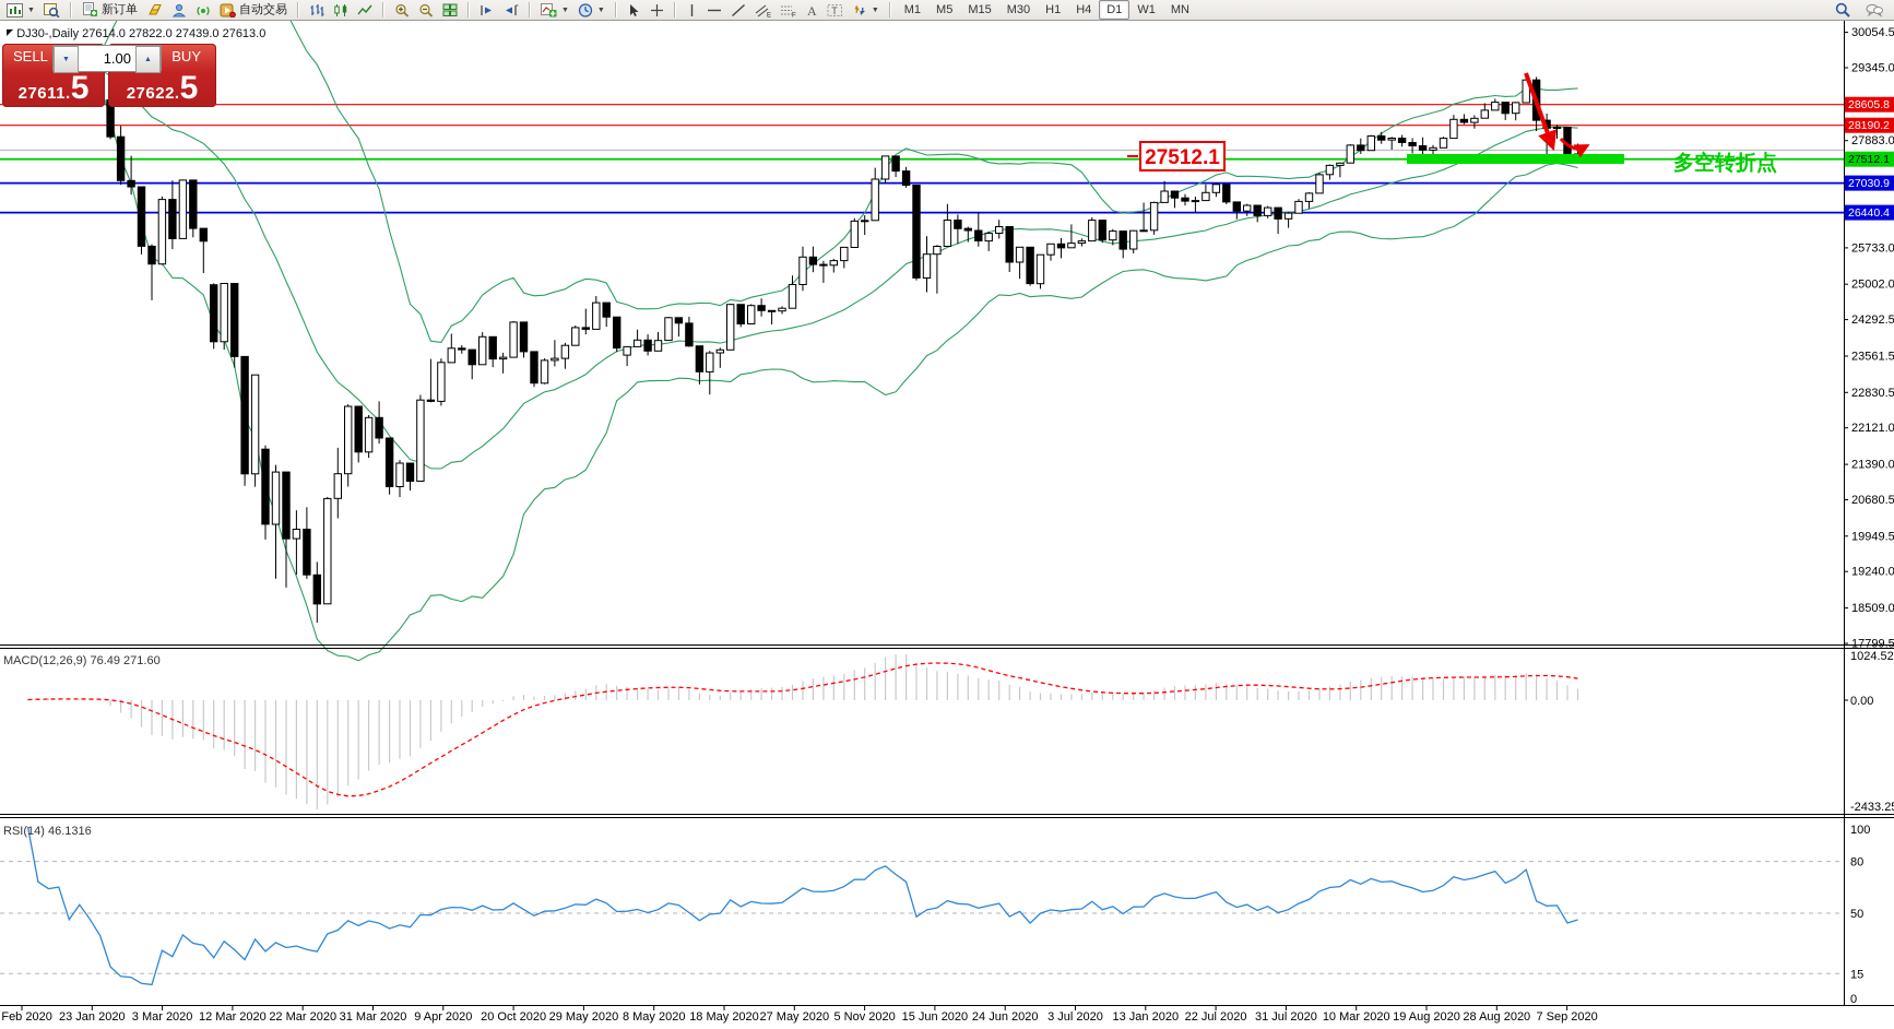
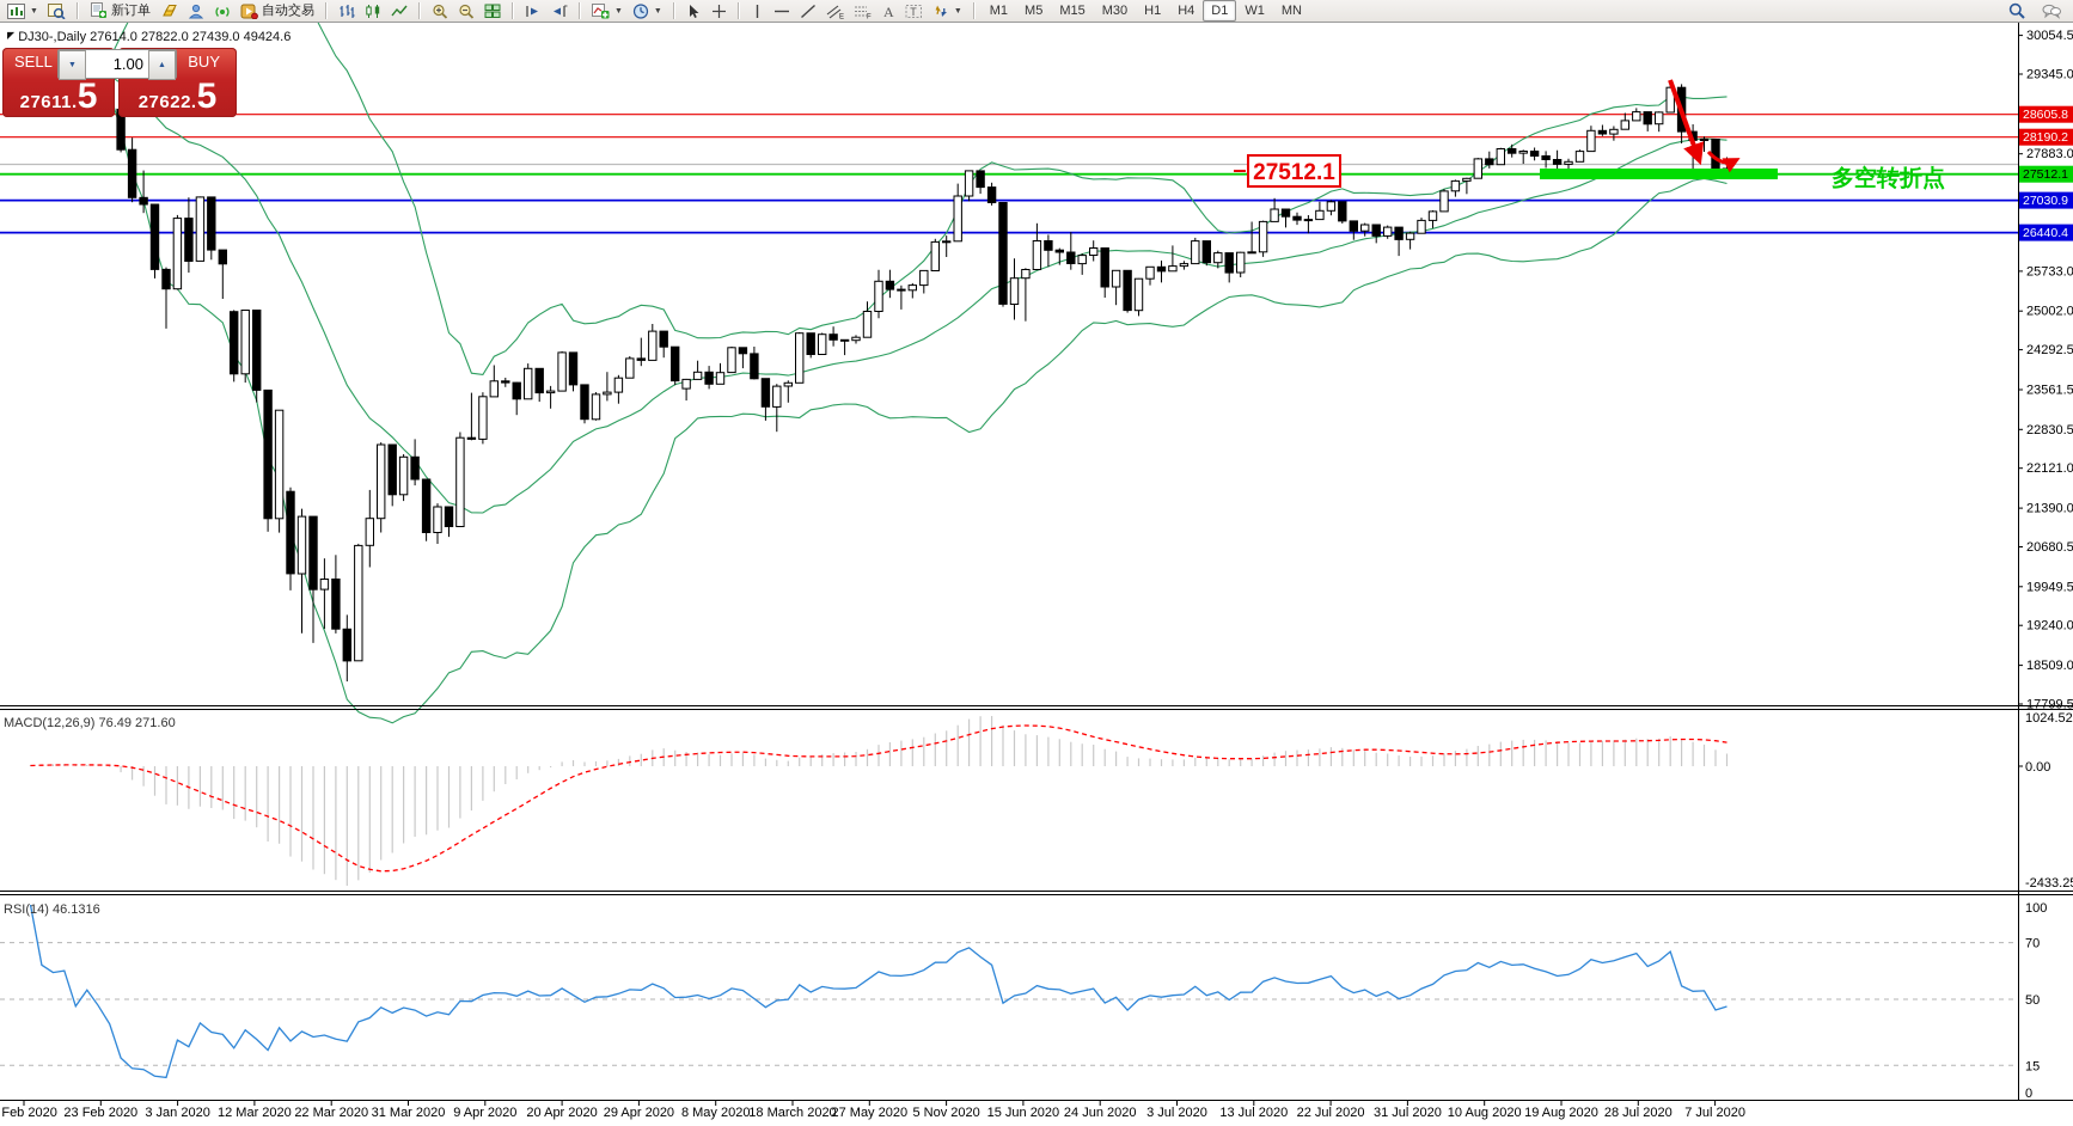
  新订单
  自动交易
  A
  T
  M1
  M5
  M15
  M30
  H1
  H4
  D1
  W1
  MN
  27512.1
  多空转折点
  MACD(12,26,9) 76.49 271.60
  RSI(14) 46.1316
  30054.5
  29345.0
  27883.0
  25733.0
  25002.0
  24292.5
  23561.5
  22830.5
  22121.0
  21390.0
  20680.5
  19949.5
  19240.0
  18509.0
  17799.5
  28605.8
  28190.2
  27512.1
  27030.9
  26440.4
  1024.52
  0.00
  -2433.2
  100
- 80
+ 70
  50
  15
  0
  Feb 2020
- 23 Jan 2020
+ 23 Feb 2020
- 3 Mar 2020
+ 3 Jan 2020
  12 Mar 2020
  22 Mar 2020
  31 Mar 2020
  9 Apr 2020
- 20 Oct 2020
+ 20 Apr 2020
- 29 May 2020
+ 29 Apr 2020
  8 May 2020
- 18 May 2020
+ 18 March 2020
  27 May 2020
  5 Nov 2020
  15 Jun 2020
  24 Jun 2020
  3 Jul 2020
- 13 Jan 2020
+ 13 Jul 2020
  22 Jul 2020
  31 Jul 2020
- 10 Mar 2020
+ 10 Aug 2020
  19 Aug 2020
- 28 Aug 2020
+ 28 Jul 2020
- 7 Sep 2020
+ 7 Jul 2020
- ◤ DJ30-,Daily 27614.0 27822.0 27439.0 27613.0
+ ◤ DJ30-,Daily 27614.0 27822.0 27439.0 49424.6
  SELL
  27611.5
  BUY
  27622.5
  1.00
